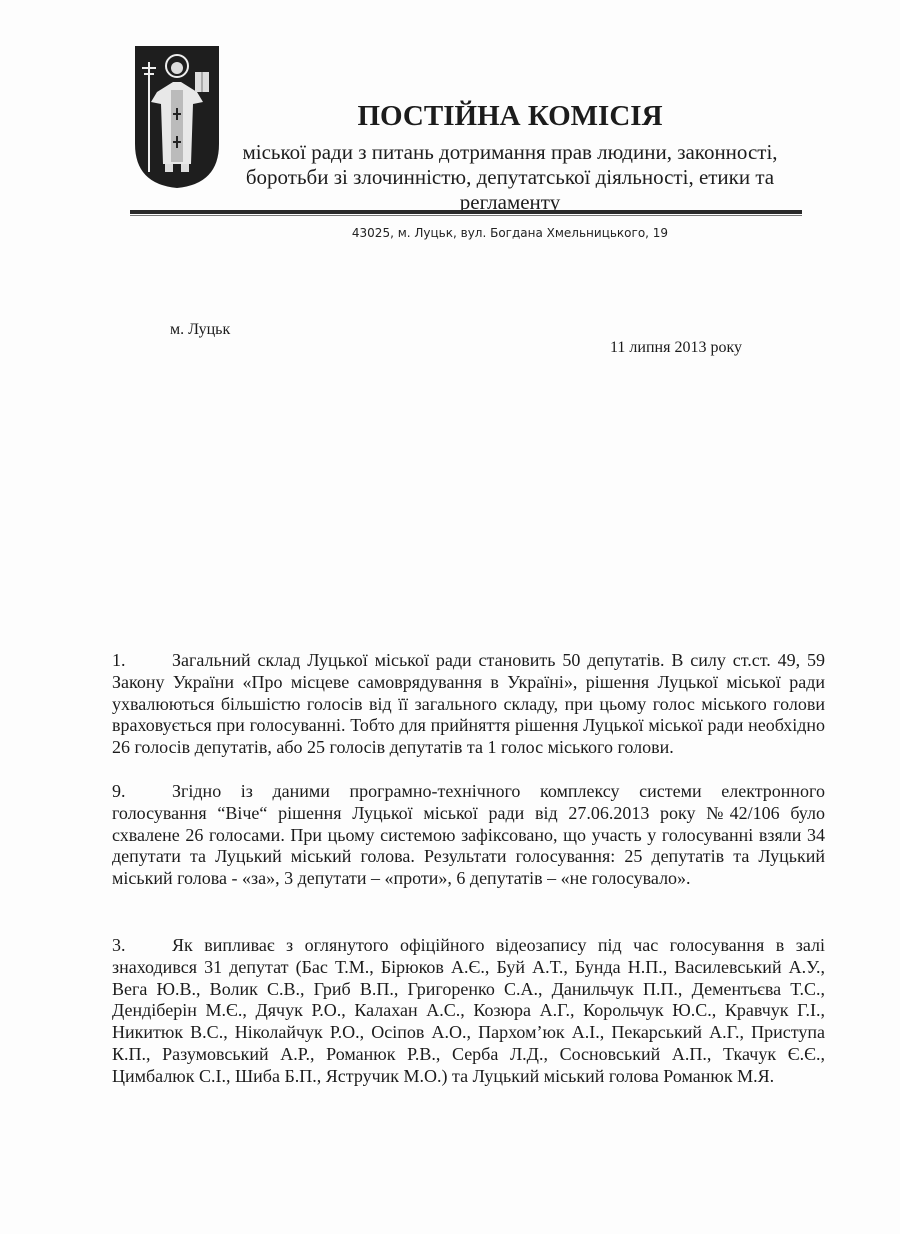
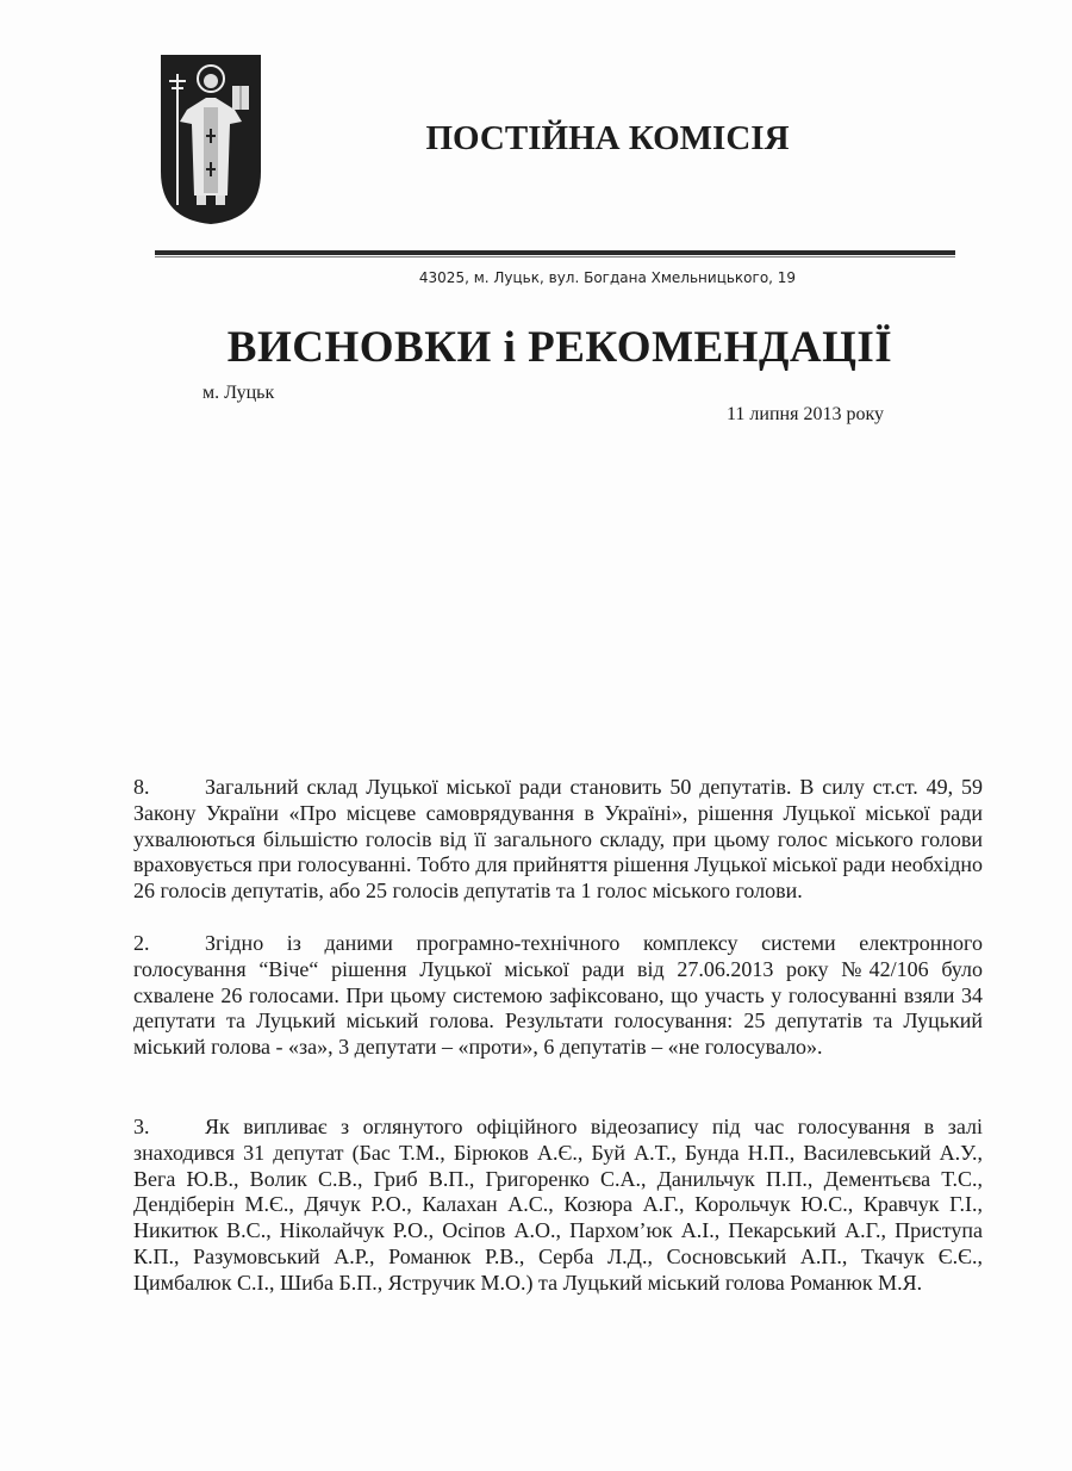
  ПОСТІЙНА КОМІСІЯ
- міської ради з питань дотримання прав людини, законності, боротьби зі злочинністю, депутатської діяльності, етики та регламенту
  43025, м. Луцьк, вул. Богдана Хмельницького, 19
+ ВИСНОВКИ і РЕКОМЕНДАЦІЇ
  м. Луцьк
  11 липня 2013 року
- 1. Загальний склад Луцької міської ради становить 50 депутатів. В силу ст.ст. 49, 59 Закону України «Про місцеве самоврядування в Україні», рішення Луцької міської ради ухвалюються більшістю голосів від її загального складу, при цьому голос міського голови враховується при голосуванні. Тобто для прийняття рішення Луцької міської ради необхідно 26 голосів депутатів, або 25 голосів депутатів та 1 голос міського голови.
+ 8. Загальний склад Луцької міської ради становить 50 депутатів. В силу ст.ст. 49, 59 Закону України «Про місцеве самоврядування в Україні», рішення Луцької міської ради ухвалюються більшістю голосів від її загального складу, при цьому голос міського голови враховується при голосуванні. Тобто для прийняття рішення Луцької міської ради необхідно 26 голосів депутатів, або 25 голосів депутатів та 1 голос міського голови.
- 9. Згідно із даними програмно-технічного комплексу системи електронного голосування “Віче“ рішення Луцької міської ради від 27.06.2013 року №42/106 було схвалене 26 голосами. При цьому системою зафіксовано, що участь у голосуванні взяли 34 депутати та Луцький міський голова. Результати голосування: 25 депутатів та Луцький міський голова - «за», 3 депутати – «проти», 6 депутатів – «не голосувало».
+ 2. Згідно із даними програмно-технічного комплексу системи електронного голосування “Віче“ рішення Луцької міської ради від 27.06.2013 року №42/106 було схвалене 26 голосами. При цьому системою зафіксовано, що участь у голосуванні взяли 34 депутати та Луцький міський голова. Результати голосування: 25 депутатів та Луцький міський голова - «за», 3 депутати – «проти», 6 депутатів – «не голосувало».
  3. Як випливає з оглянутого офіційного відеозапису під час голосування в залі знаходився 31 депутат (Бас Т.М., Бірюков А.Є., Буй А.Т., Бунда Н.П., Василевський А.У., Вега Ю.В., Волик С.В., Гриб В.П., Григоренко С.А., Данильчук П.П., Дементьєва Т.С., Дендіберін М.Є., Дячук Р.О., Калахан А.С., Козюра А.Г., Корольчук Ю.С., Кравчук Г.І., Никитюк В.С., Ніколайчук Р.О., Осіпов А.О., Пархом’юк А.І., Пекарський А.Г., Приступа К.П., Разумовський А.Р., Романюк Р.В., Серба Л.Д., Сосновський А.П., Ткачук Є.Є., Цимбалюк С.І., Шиба Б.П., Ястручик М.О.) та Луцький міський голова Романюк М.Я.
